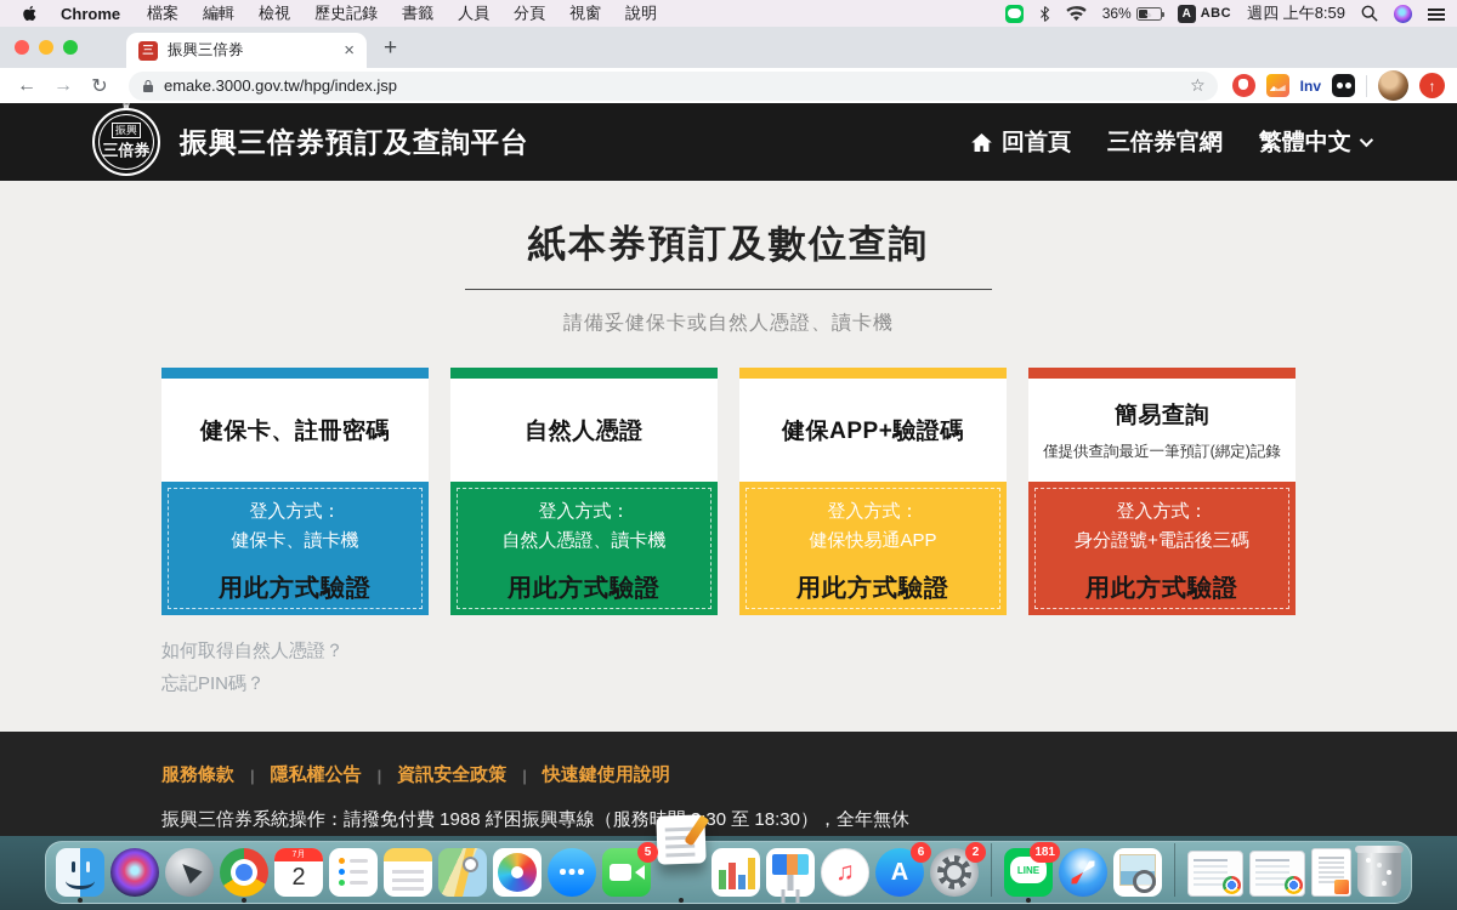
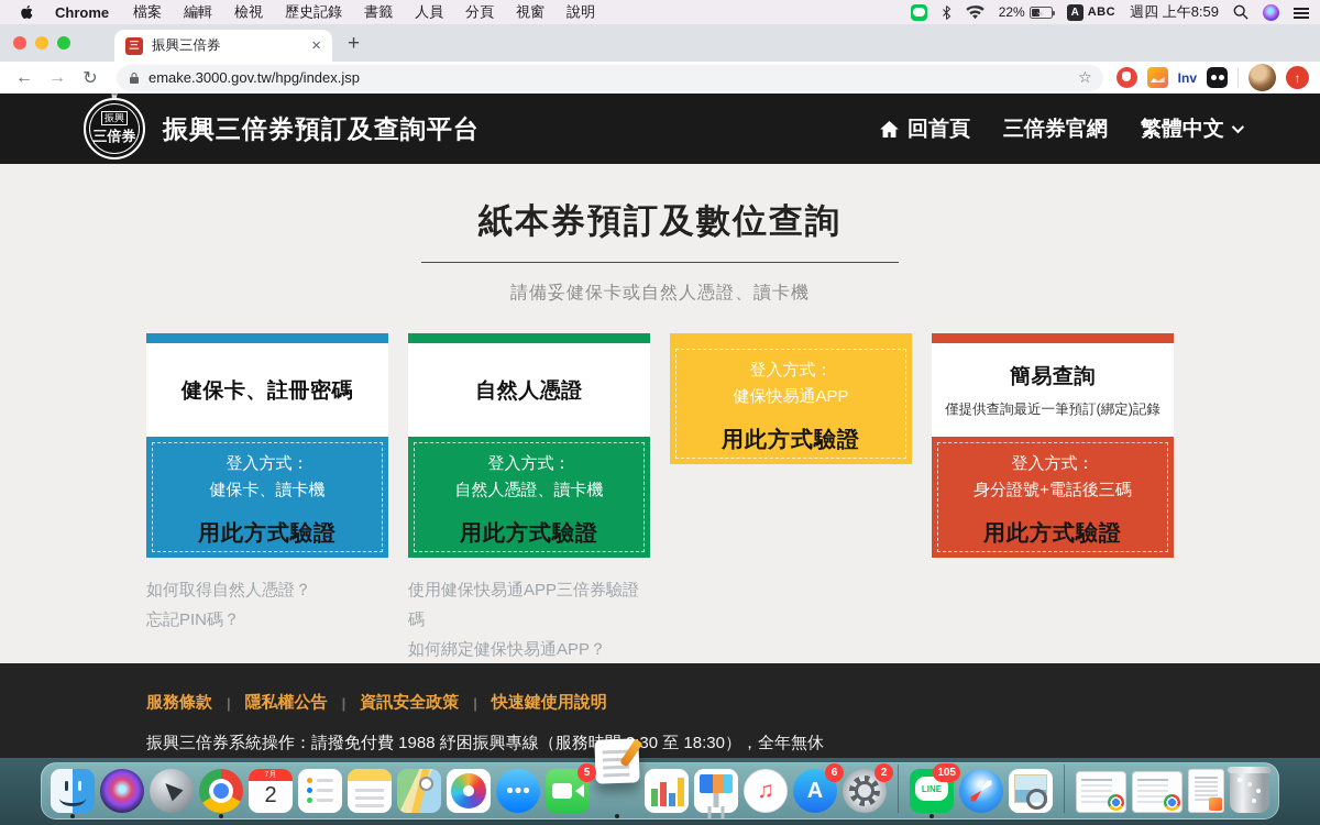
  Chrome
  檔案
  編輯
  檢視
  歷史記錄
  書籤
  人員
  分頁
  視窗
  說明
- 36%
+ 22%
  ⌁
  A
  ABC
  週四 上午8:59
  三
  振興三倍券
  ×
  +
  ←
  →
  ↻
  emake.3000.gov.tw/hpg/index.jsp
  ☆
  Inv
  ↑
  ♛
  振興
  三倍券
  振興三倍券預訂及查詢平台
  回首頁
  三倍券官網
  繁體中文
  紙本券預訂及數位查詢
  請備妥健保卡或自然人憑證、讀卡機
  健保卡、註冊密碼
  登入方式：
  健保卡、讀卡機
  用此方式驗證
  自然人憑證
  登入方式：
  自然人憑證、讀卡機
  用此方式驗證
- 健保APP+驗證碼
  登入方式：
  健保快易通APP
  用此方式驗證
  簡易查詢
  僅提供查詢最近一筆預訂(綁定)記錄
  登入方式：
  身分證號+電話後三碼
  用此方式驗證
  如何取得自然人憑證？
  忘記PIN碼？
+ 使用健保快易通APP三倍券驗證碼
+ 如何綁定健保快易通APP？
  服務條款
  |
  隱私權公告
  |
  資訊安全政策
  |
  快速鍵使用說明
  振興三倍券系統操作：請撥免付費 1988 紓困振興專線（服務30 至 18:30），全年無休
  2
  5
  6
  2
  LINE
- 181
+ 105
